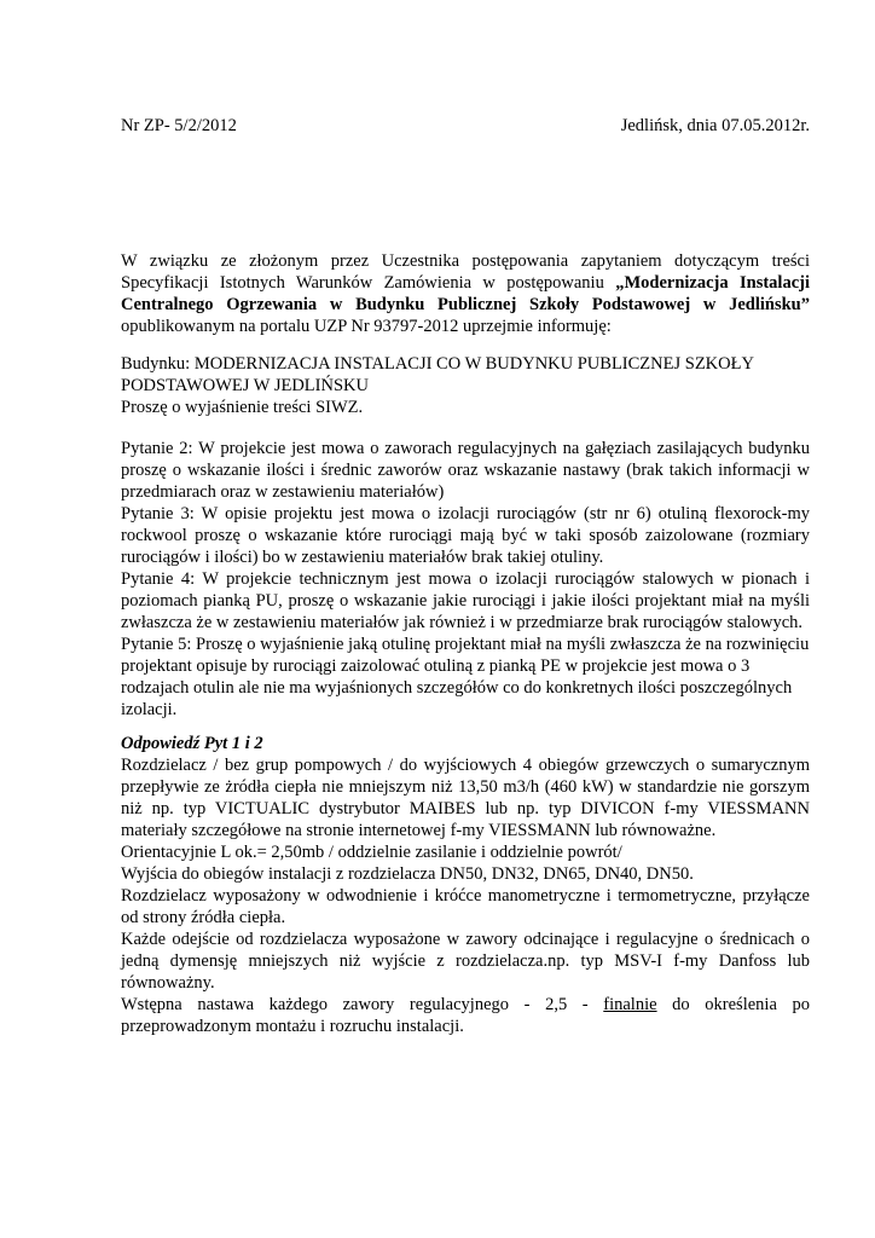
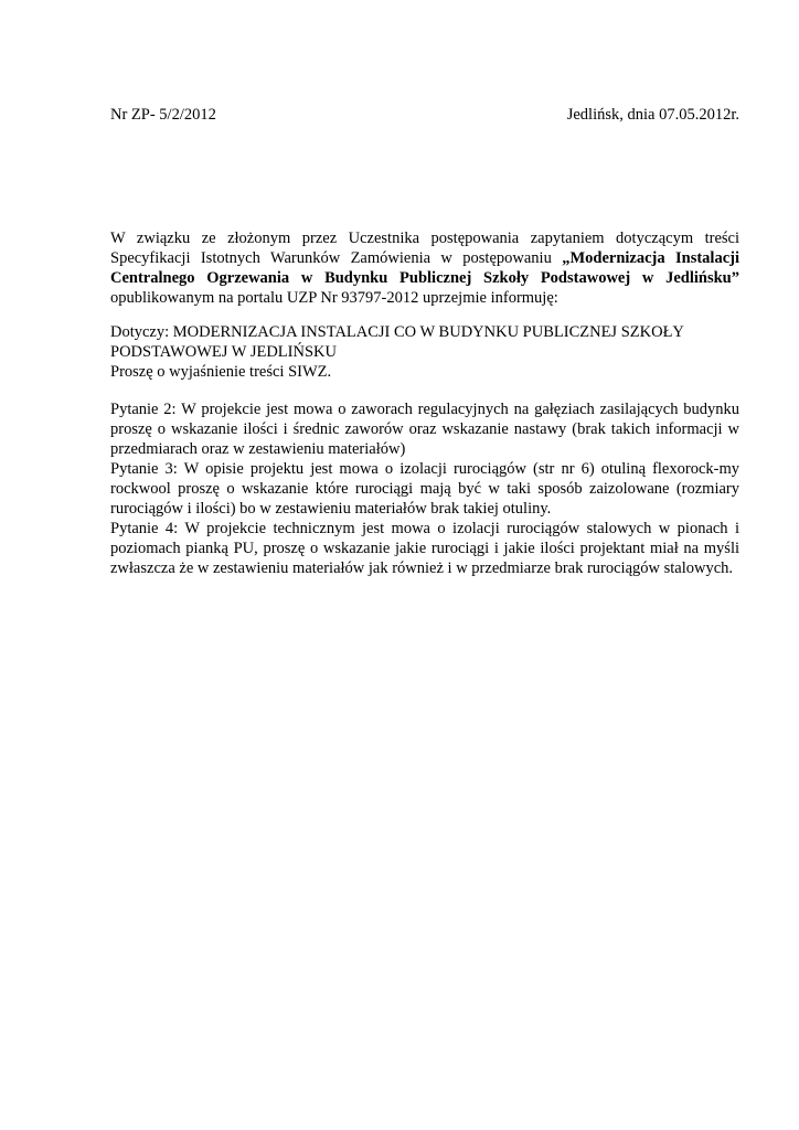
  Nr ZP- 5/2/2012
  Jedlińsk, dnia 07.05.2012r.
  W związku ze złożonym przez Uczestnika postępowania zapytaniem dotyczącym treści Specyfikacji Istotnych Warunków Zamówienia w postępowaniu „Modernizacja Instalacji Centralnego Ogrzewania w Budynku Publicznej Szkoły Podstawowej w Jedlińsku” opublikowanym na portalu UZP Nr 93797-2012 uprzejmie informuję:
- Budynku: MODERNIZACJA INSTALACJI CO W BUDYNKU PUBLICZNEJ SZKOŁY PODSTAWOWEJ W JEDLIŃSKU
+ Dotyczy: MODERNIZACJA INSTALACJI CO W BUDYNKU PUBLICZNEJ SZKOŁY PODSTAWOWEJ W JEDLIŃSKU
  Proszę o wyjaśnienie treści SIWZ.
  Pytanie 2: W projekcie jest mowa o zaworach regulacyjnych na gałęziach zasilających budynku proszę o wskazanie ilości i średnic zaworów oraz wskazanie nastawy (brak takich informacji w przedmiarach oraz w zestawieniu materiałów)
  Pytanie 3: W opisie projektu jest mowa o izolacji rurociągów (str nr 6) otuliną flexorock-my rockwool proszę o wskazanie które rurociągi mają być w taki sposób zaizolowane (rozmiary rurociągów i ilości) bo w zestawieniu materiałów brak takiej otuliny.
  Pytanie 4: W projekcie technicznym jest mowa o izolacji rurociągów stalowych w pionach i poziomach pianką PU, proszę o wskazanie jakie rurociągi i jakie ilości projektant miał na myśli zwłaszcza że w zestawieniu materiałów jak również i w przedmiarze brak rurociągów stalowych.
- Pytanie 5: Proszę o wyjaśnienie jaką otulinę projektant miał na myśli zwłaszcza że na rozwinięciu projektant opisuje by rurociągi zaizolować otuliną z pianką PE w projekcie jest mowa o 3 rodzajach otulin ale nie ma wyjaśnionych szczegółów co do konkretnych ilości poszczególnych izolacji.
- Odpowiedź Pyt 1 i 2
- Rozdzielacz / bez grup pompowych / do wyjściowych 4 obiegów grzewczych o sumarycznym przepływie ze żródła ciepła nie mniejszym niż 13,50 m3/h (460 kW) w standardzie nie gorszym niż np. typ VICTUALIC dystrybutor MAIBES lub np. typ DIVICON f-my VIESSMANN materiały szczegółowe na stronie internetowej f-my VIESSMANN lub równoważne.
- Orientacyjnie L ok.= 2,50mb / oddzielnie zasilanie i oddzielnie powrót/
- Wyjścia do obiegów instalacji z rozdzielacza DN50, DN32, DN65, DN40, DN50.
- Rozdzielacz wyposażony w odwodnienie i króćce manometryczne i termometryczne, przyłącze od strony źródła ciepła.
- Każde odejście od rozdzielacza wyposażone w zawory odcinające i regulacyjne o średnicach o jedną dymensję mniejszych niż wyjście z rozdzielacza.np. typ MSV-I f-my Danfoss lub równoważny.
- Wstępna nastawa każdego zawory regulacyjnego - 2,5 - finalnie do określenia po przeprowadzonym montażu i rozruchu instalacji.
